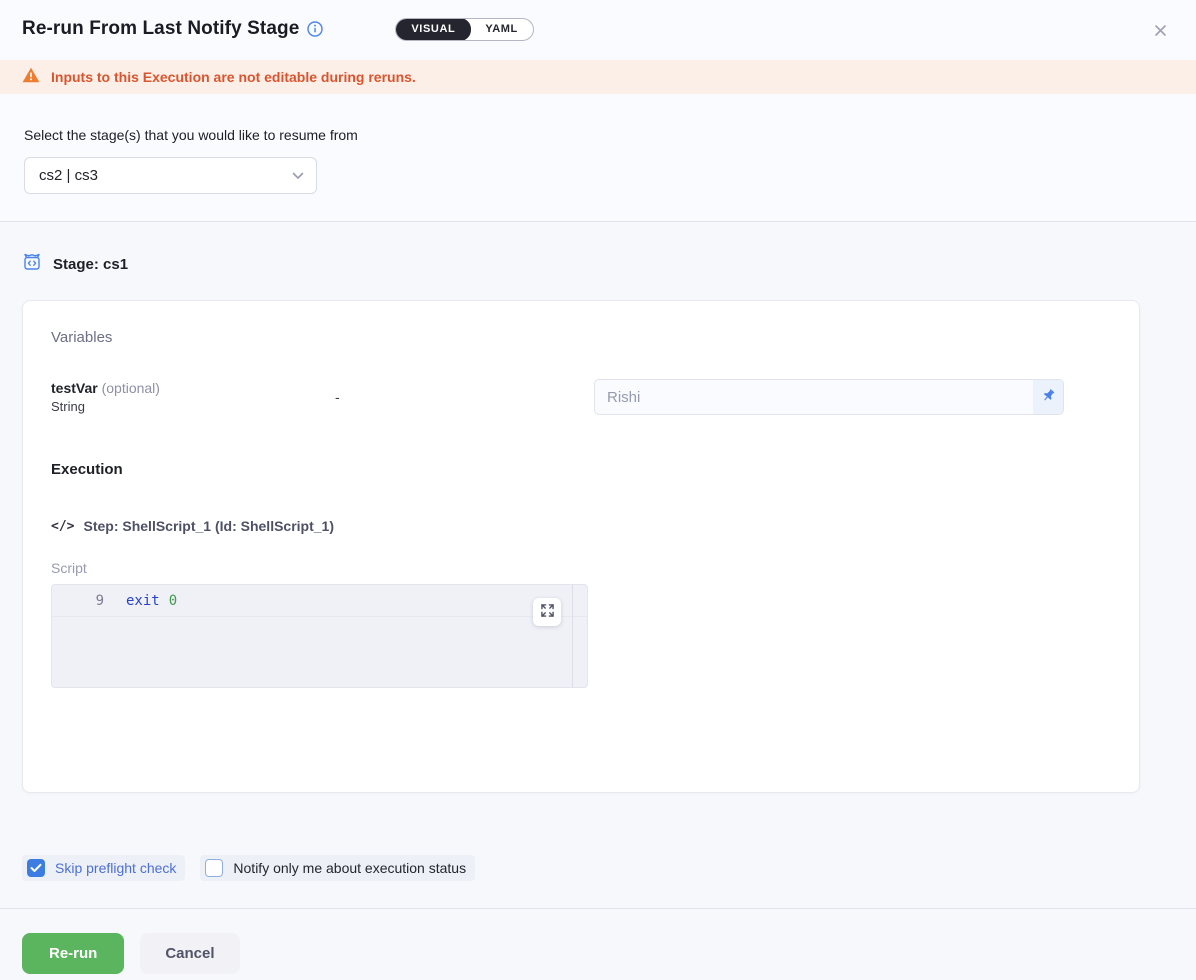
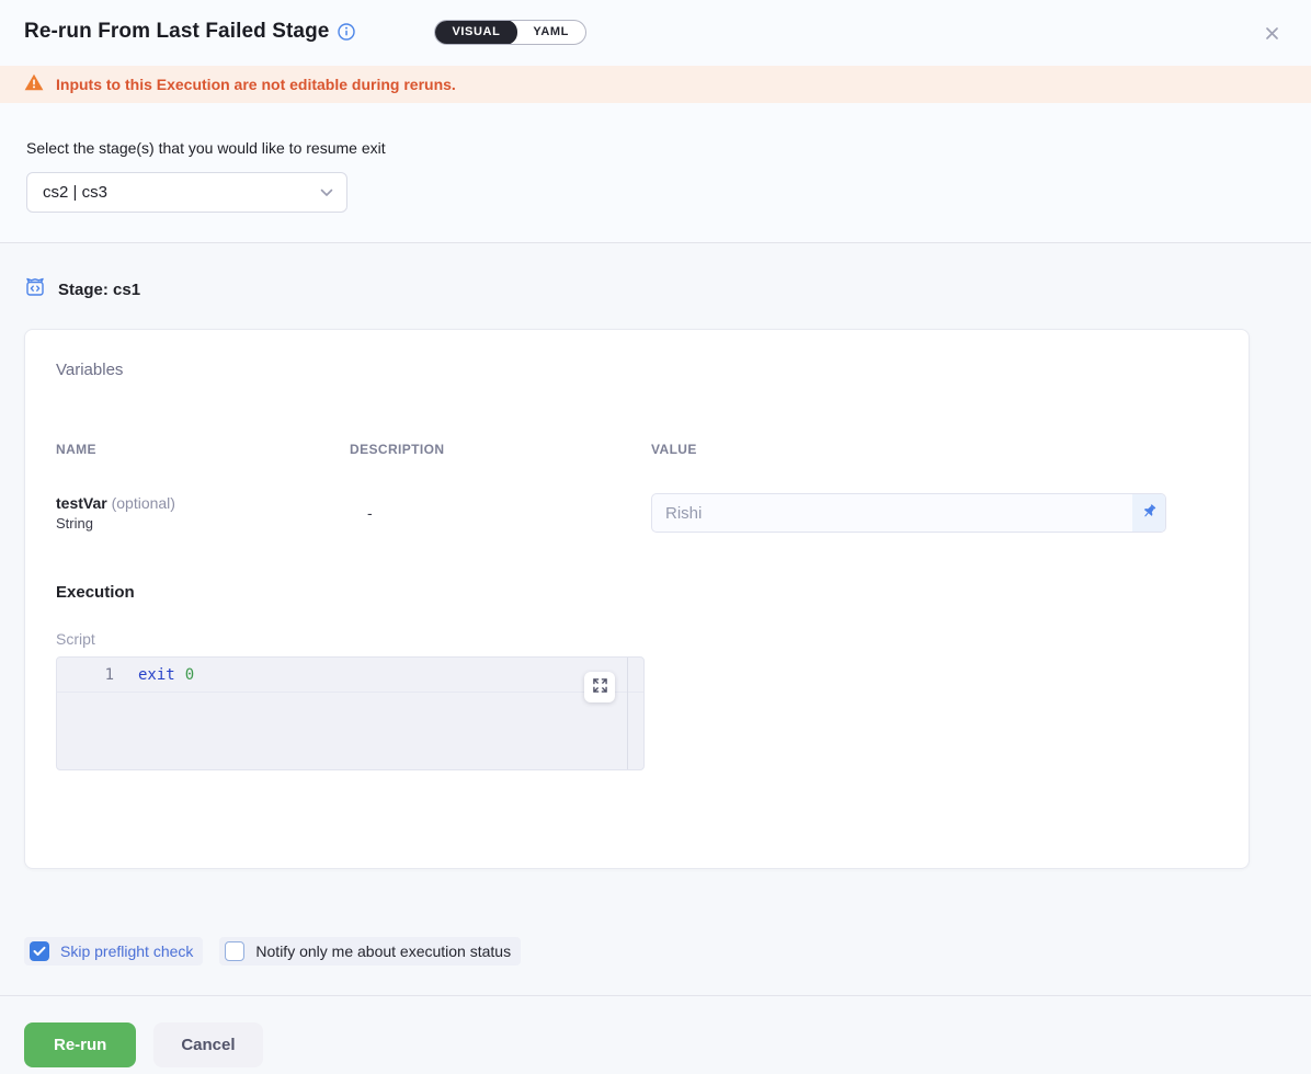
- Re-run From Last Notify Stage
+ Re-run From Last Failed Stage
  VISUAL
  YAML
  Inputs to this Execution are not editable during reruns.
- Select the stage(s) that you would like to resume from
+ Select the stage(s) that you would like to resume exit
  cs2 | cs3
  Stage: cs1
  Variables
+ NAME
+ DESCRIPTION
+ VALUE
  testVar (optional)
  String
  -
  Rishi
  Execution
- </>
- Step: ShellScript_1 (Id: ShellScript_1)
  Script
- 9
+ 1
  exit
  0
  Skip preflight check
  Notify only me about execution status
  Re-run
  Cancel
